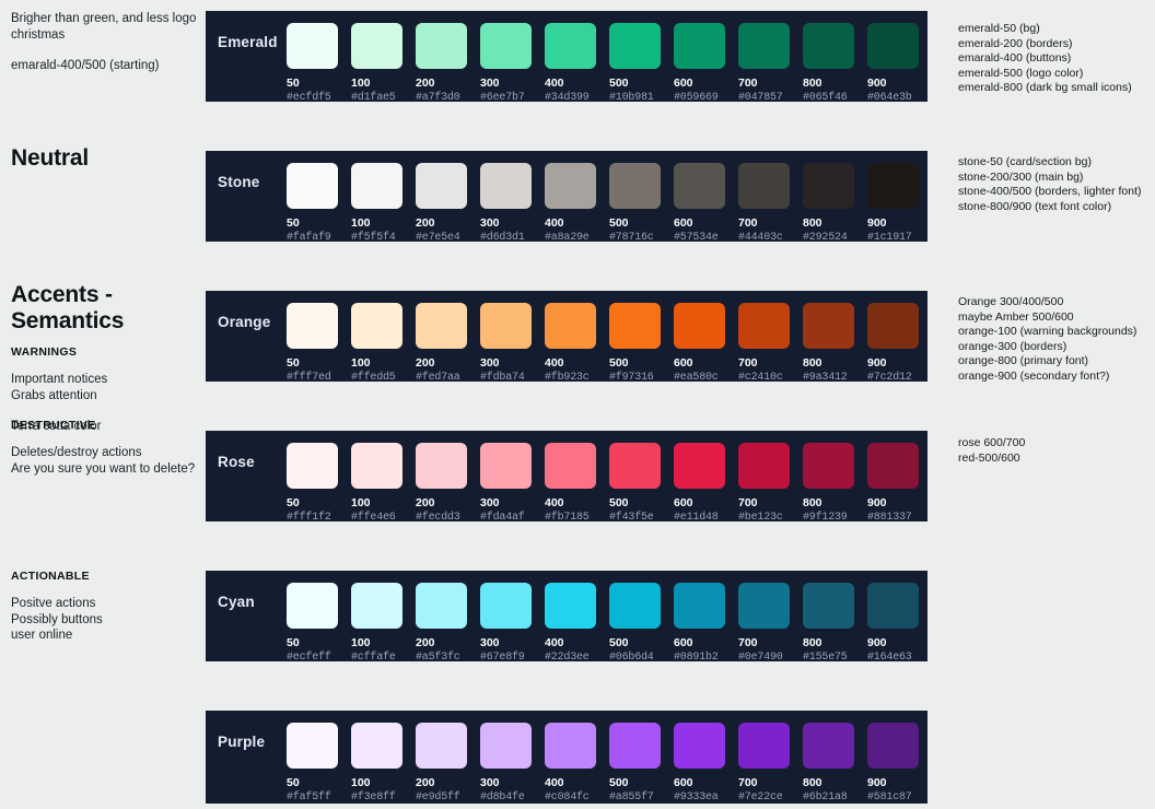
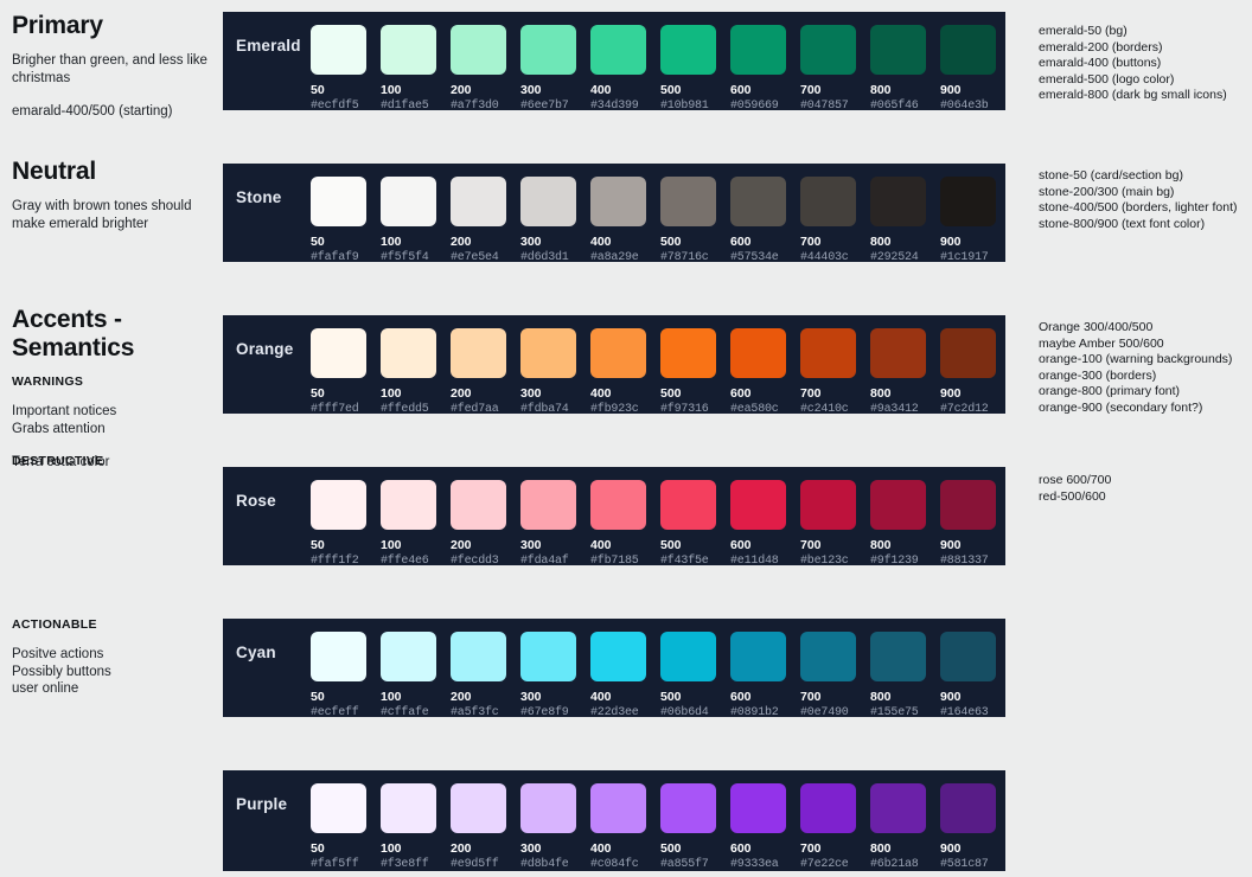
+ Primary
- Brigher than green, and less logo christmas
+ Brigher than green, and less like christmas
  emarald-400/500 (starting)
  Neutral
+ Gray with brown tones should make emerald brighter
  Accents - Semantics
  WARNINGS
  Important notices
  Grabs attention
  Terra cotta color
  DESTRUCTIVE
- Deletes/destroy actions
- Are you sure you want to delete?
  ACTIONABLE
  Positve actions
  Possibly buttons
  user online
  Emerald
  50
  #ecfdf5
  100
  #d1fae5
  200
  #a7f3d0
  300
  #6ee7b7
  400
  #34d399
  500
  #10b981
  600
  #059669
  700
  #047857
  800
  #065f46
  900
  #064e3b
  Stone
  50
  #fafaf9
  100
  #f5f5f4
  200
  #e7e5e4
  300
  #d6d3d1
  400
  #a8a29e
  500
  #78716c
  600
  #57534e
  700
  #44403c
  800
  #292524
  900
  #1c1917
  Orange
  50
  #fff7ed
  100
  #ffedd5
  200
  #fed7aa
  300
  #fdba74
  400
  #fb923c
  500
  #f97316
  600
  #ea580c
  700
  #c2410c
  800
  #9a3412
  900
  #7c2d12
  Rose
  50
  #fff1f2
  100
  #ffe4e6
  200
  #fecdd3
  300
  #fda4af
  400
  #fb7185
  500
  #f43f5e
  600
  #e11d48
  700
  #be123c
  800
  #9f1239
  900
  #881337
  Cyan
  50
  #ecfeff
  100
  #cffafe
  200
  #a5f3fc
  300
  #67e8f9
  400
  #22d3ee
  500
  #06b6d4
  600
  #0891b2
  700
  #0e7490
  800
  #155e75
  900
  #164e63
  Purple
  50
  #faf5ff
  100
  #f3e8ff
  200
  #e9d5ff
  300
  #d8b4fe
  400
  #c084fc
  500
  #a855f7
  600
  #9333ea
  700
  #7e22ce
  800
  #6b21a8
  900
  #581c87
  emerald-50 (bg)
  emerald-200 (borders)
  emarald-400 (buttons)
  emerald-500 (logo color)
  emerald-800 (dark bg small icons)
  stone-50 (card/section bg)
  stone-200/300 (main bg)
  stone-400/500 (borders, lighter font)
  stone-800/900 (text font color)
  Orange 300/400/500
  maybe Amber 500/600
  orange-100 (warning backgrounds)
  orange-300 (borders)
  orange-800 (primary font)
  orange-900 (secondary font?)
  rose 600/700
  red-500/600
